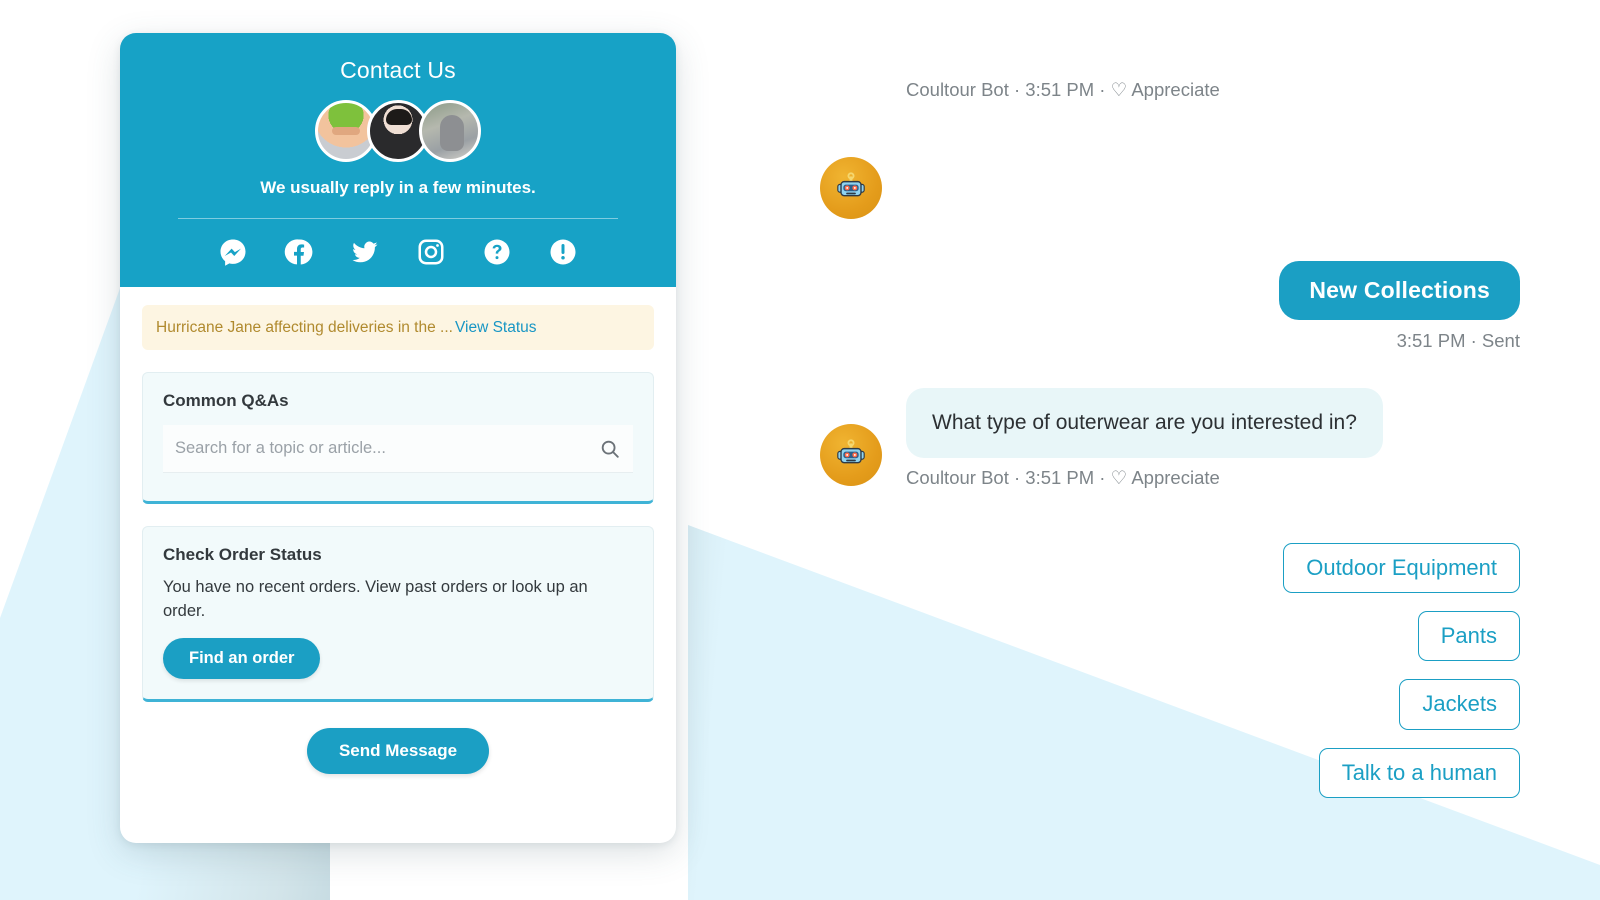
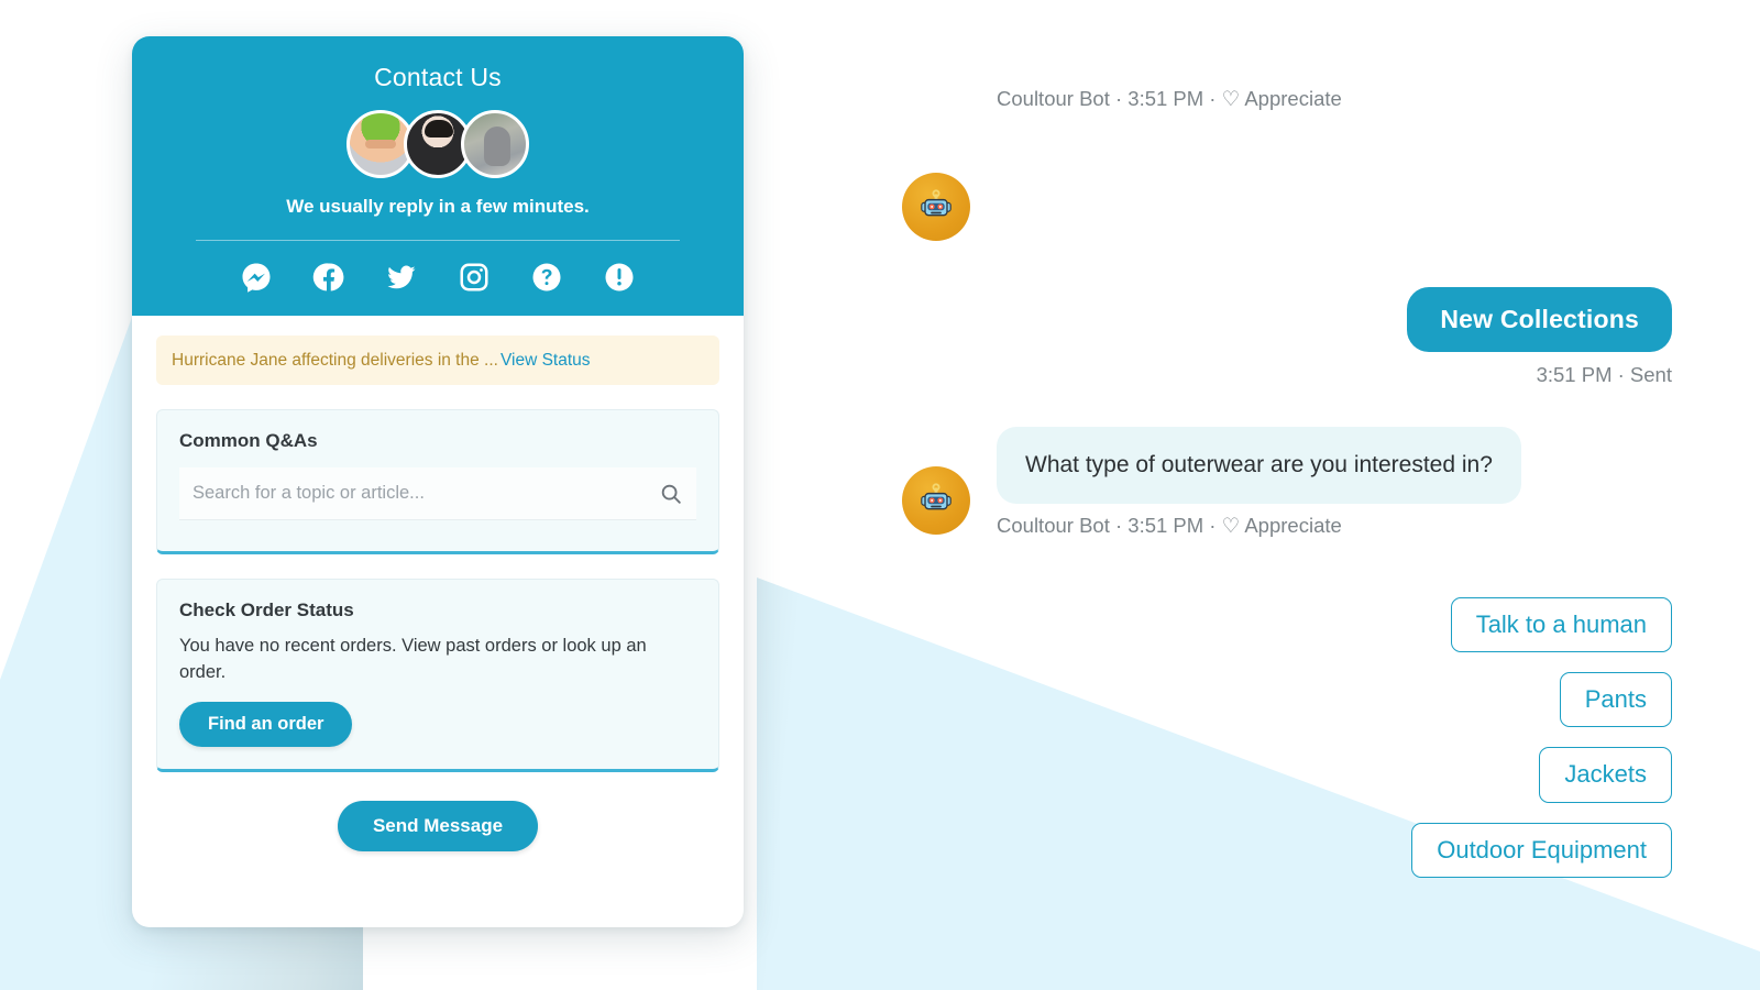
  Contact Us
  We usually reply in a few minutes.
  Hurricane Jane affecting deliveries in the ...View Status
  Common Q&As
  Search for a topic or article...
  Check Order Status
  You have no recent orders. View past orders or look up an order.
  Find an order
  Send Message
  Coultour Bot · 3:51 PM · ♡ Appreciate
  New Collections
  3:51 PM · Sent
  What type of outerwear are you interested in?
  Coultour Bot · 3:51 PM · ♡ Appreciate
- Outdoor Equipment
+ Talk to a human
  Pants
  Jackets
- Talk to a human
+ Outdoor Equipment
